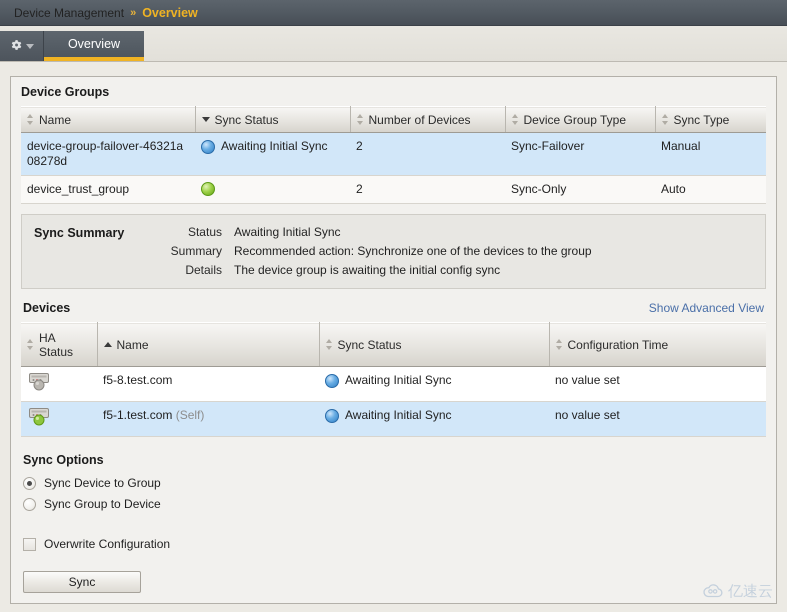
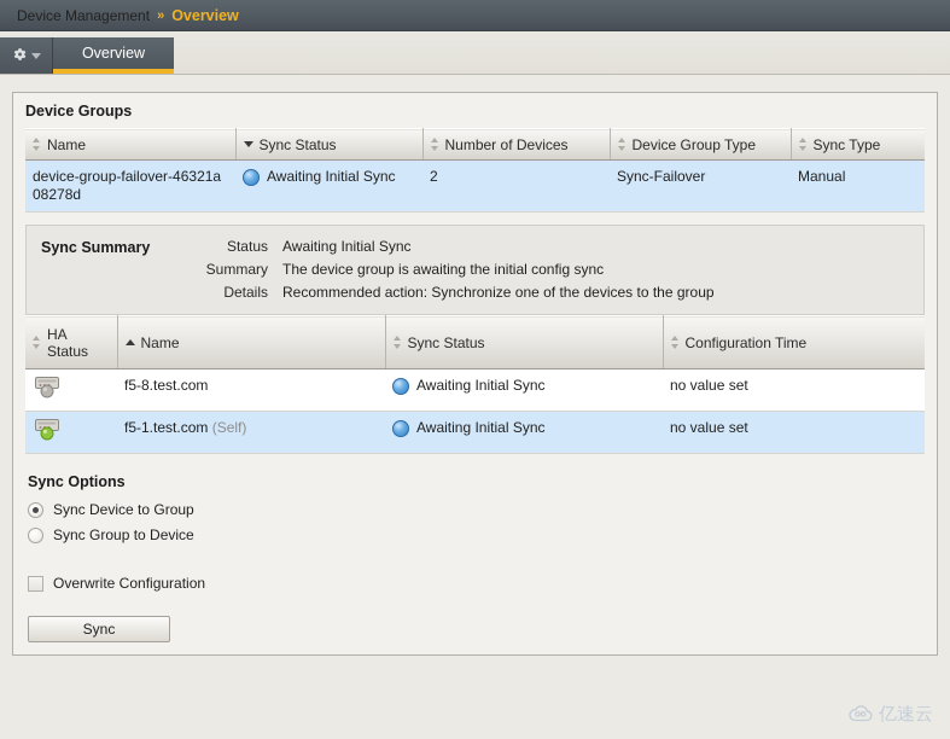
  Device Management
  »
  Overview
  Overview
  Device Groups
  Name	Sync Status	Number of Devices	Device Group Type	Sync Type
  device-group-failover-46321a08278d	Awaiting Initial Sync	2	Sync-Failover	Manual
- device_trust_group		2	Sync-Only	Auto
  Sync Summary
  Status
  Awaiting Initial Sync
  Summary
- Recommended action: Synchronize one of the devices to the group
+ The device group is awaiting the initial config sync
  Details
- The device group is awaiting the initial config sync
+ Recommended action: Synchronize one of the devices to the group
- Devices
- Show Advanced View
  HAStatus	Name	Sync Status	Configuration Time
  	f5-8.test.com	Awaiting Initial Sync	no value set
  	f5-1.test.com (Self)	Awaiting Initial Sync	no value set
  Sync Options
  Sync Device to Group
  Sync Group to Device
  Overwrite Configuration
  Sync
  亿速云
